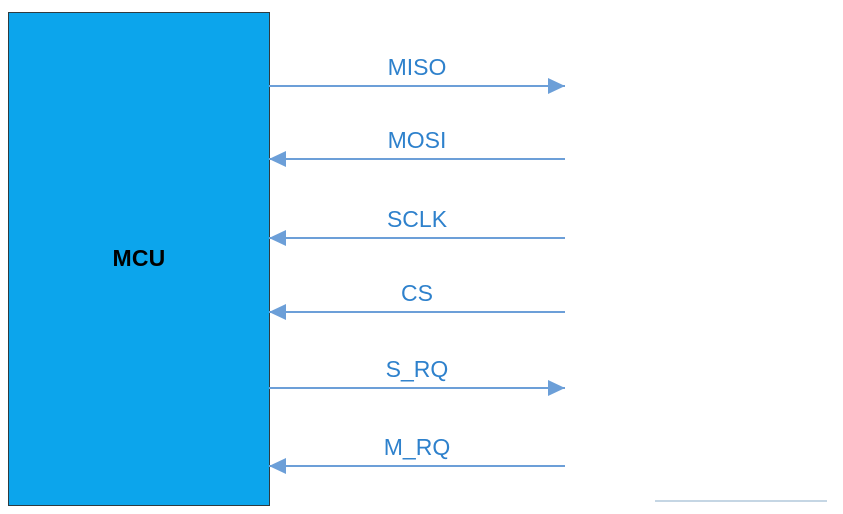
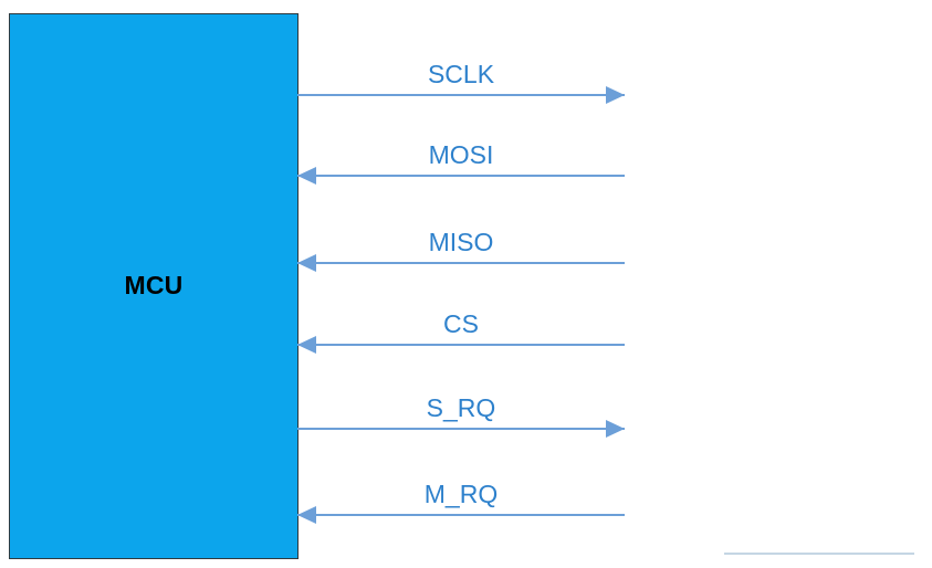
  MCU
- MISO
+ SCLK
  MOSI
- SCLK
+ MISO
  CS
  S_RQ
  M_RQ
